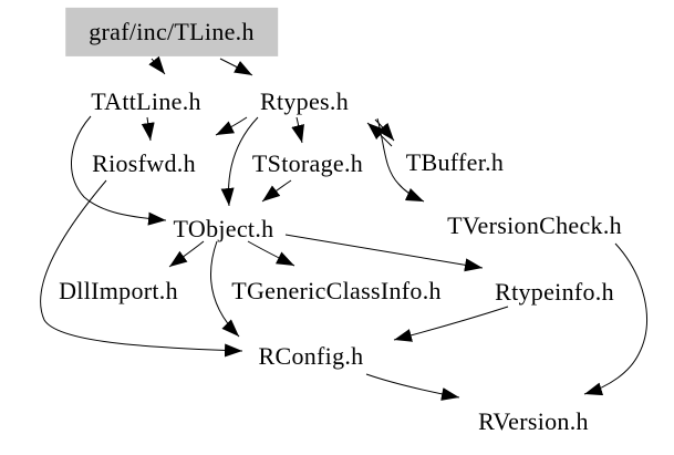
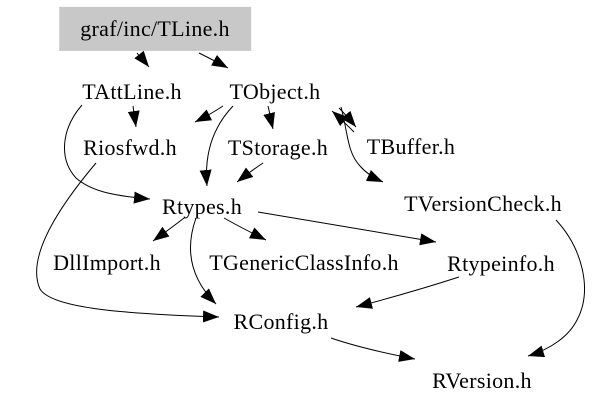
  graf/inc/TLine.h
  TAttLine.h
- Rtypes.h
+ TObject.h
  Riosfwd.h
  TStorage.h
  TBuffer.h
- TObject.h
+ Rtypes.h
  TVersionCheck.h
  DllImport.h
  TGenericClassInfo.h
  Rtypeinfo.h
  RConfig.h
  RVersion.h
